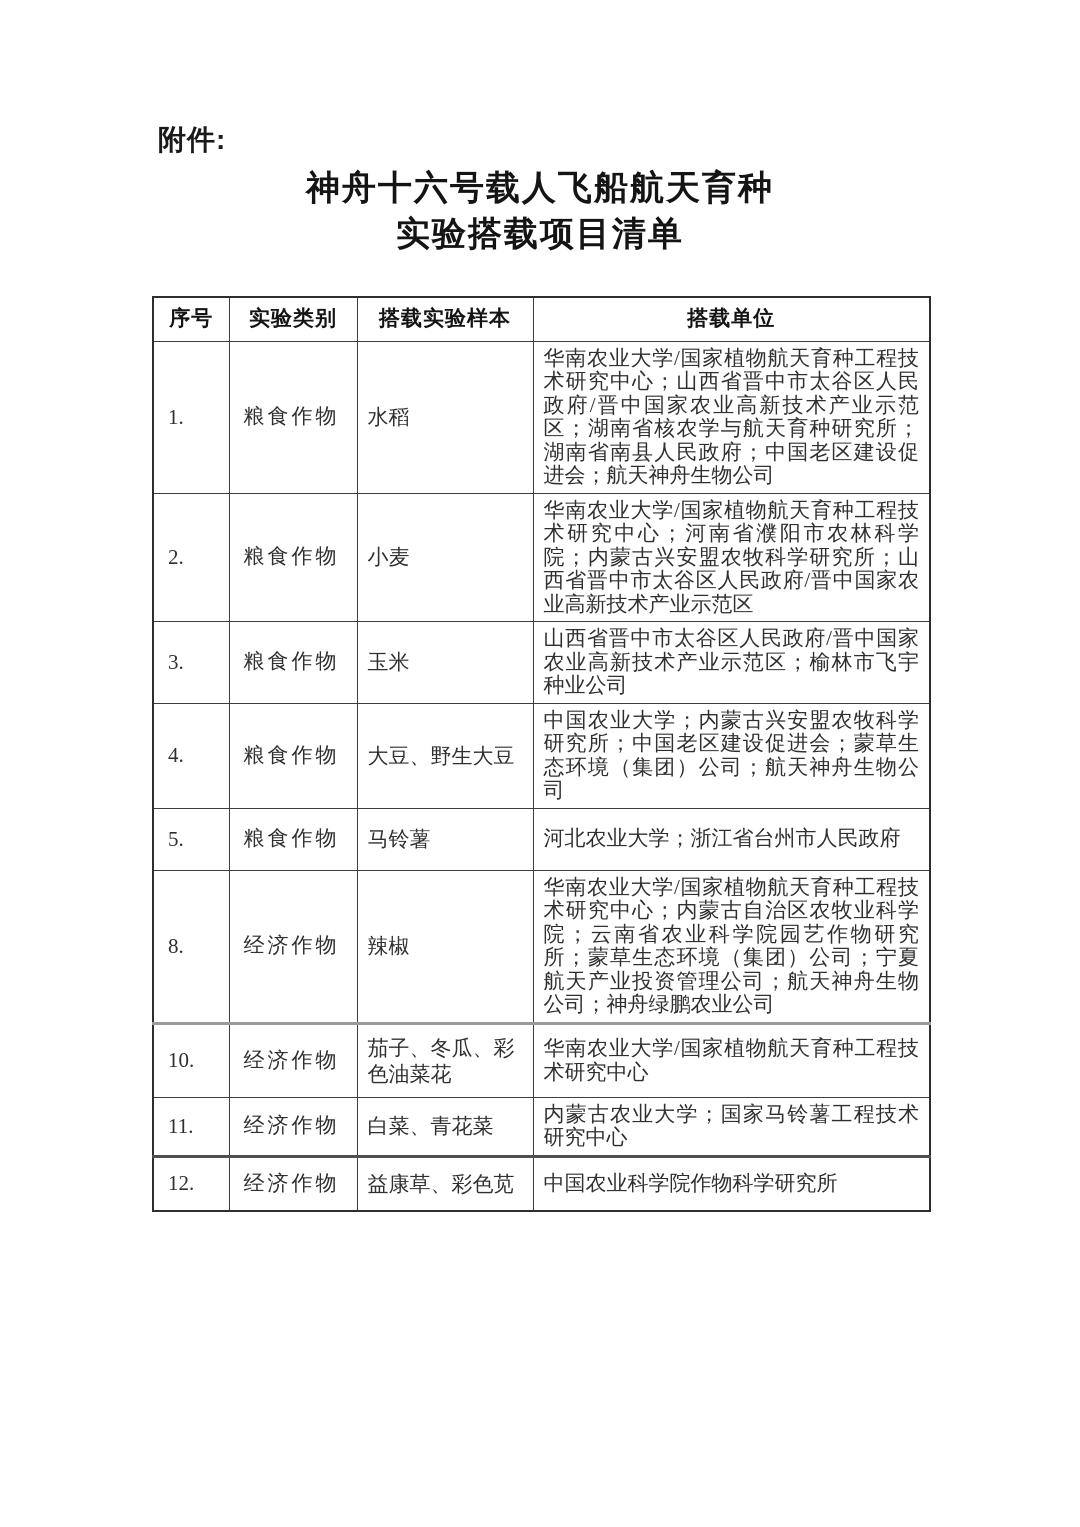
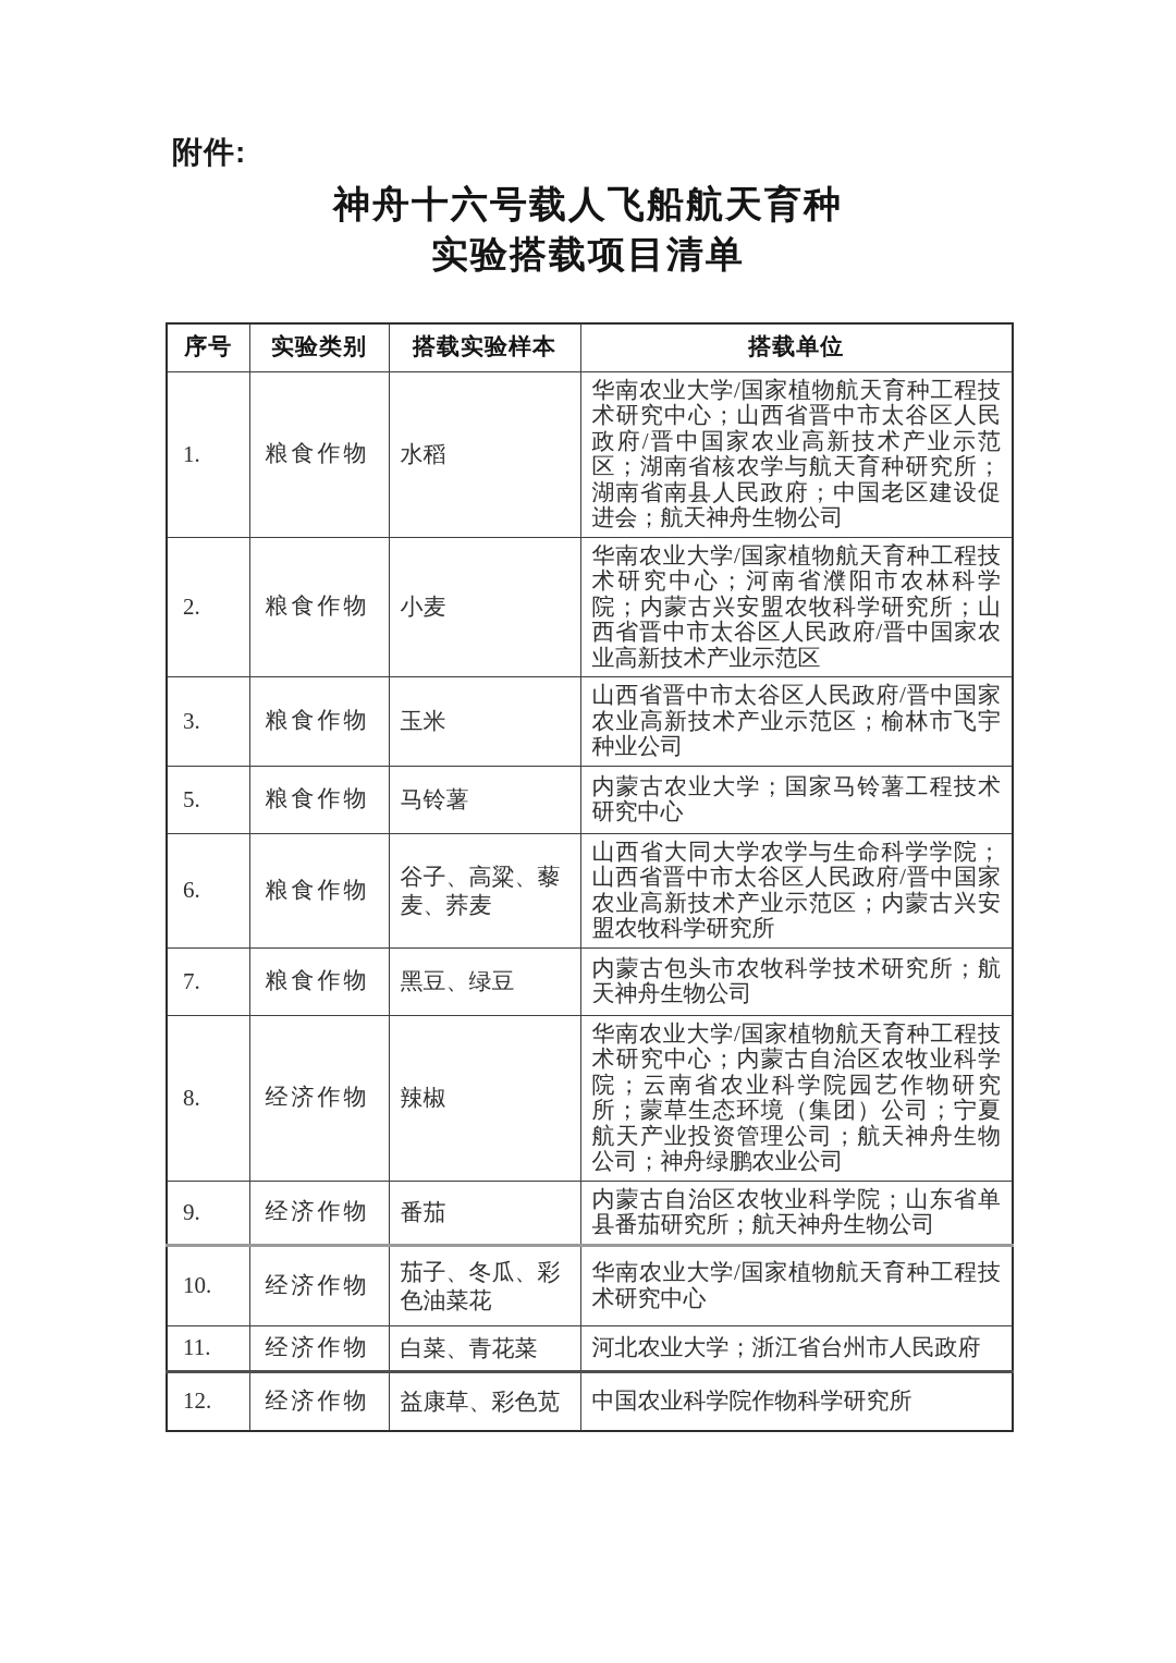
  附件:
  神舟十六号载人飞船航天育种
  实验搭载项目清单
  序号	实验类别	搭载实验样本	搭载单位
  1.	粮食作物	水稻	华南农业大学/国家植物航天育种工程技术研究中心；山西省晋中市太谷区人民政府/晋中国家农业高新技术产业示范区；湖南省核农学与航天育种研究所；湖南省南县人民政府；中国老区建设促进会；航天神舟生物公司
  2.	粮食作物	小麦	华南农业大学/国家植物航天育种工程技术研究中心；河南省濮阳市农林科学院；内蒙古兴安盟农牧科学研究所；山西省晋中市太谷区人民政府/晋中国家农业高新技术产业示范区
  3.	粮食作物	玉米	山西省晋中市太谷区人民政府/晋中国家农业高新技术产业示范区；榆林市飞宇种业公司
- 4.	粮食作物	大豆、野生大豆	中国农业大学；内蒙古兴安盟农牧科学研究所；中国老区建设促进会；蒙草生态环境（集团）公司；航天神舟生物公司
- 5.	粮食作物	马铃薯	河北农业大学；浙江省台州市人民政府
+ 5.	粮食作物	马铃薯	内蒙古农业大学；国家马铃薯工程技术研究中心
+ 6.	粮食作物	谷子、高粱、藜麦、荞麦	山西省大同大学农学与生命科学学院；山西省晋中市太谷区人民政府/晋中国家农业高新技术产业示范区；内蒙古兴安盟农牧科学研究所
+ 7.	粮食作物	黑豆、绿豆	内蒙古包头市农牧科学技术研究所；航天神舟生物公司
  8.	经济作物	辣椒	华南农业大学/国家植物航天育种工程技术研究中心；内蒙古自治区农牧业科学院；云南省农业科学院园艺作物研究所；蒙草生态环境（集团）公司；宁夏航天产业投资管理公司；航天神舟生物公司；神舟绿鹏农业公司
+ 9.	经济作物	番茄	内蒙古自治区农牧业科学院；山东省单县番茄研究所；航天神舟生物公司
  10.	经济作物	茄子、冬瓜、彩色油菜花	华南农业大学/国家植物航天育种工程技术研究中心
- 11.	经济作物	白菜、青花菜	内蒙古农业大学；国家马铃薯工程技术研究中心
+ 11.	经济作物	白菜、青花菜	河北农业大学；浙江省台州市人民政府
  12.	经济作物	益康草、彩色苋	中国农业科学院作物科学研究所
